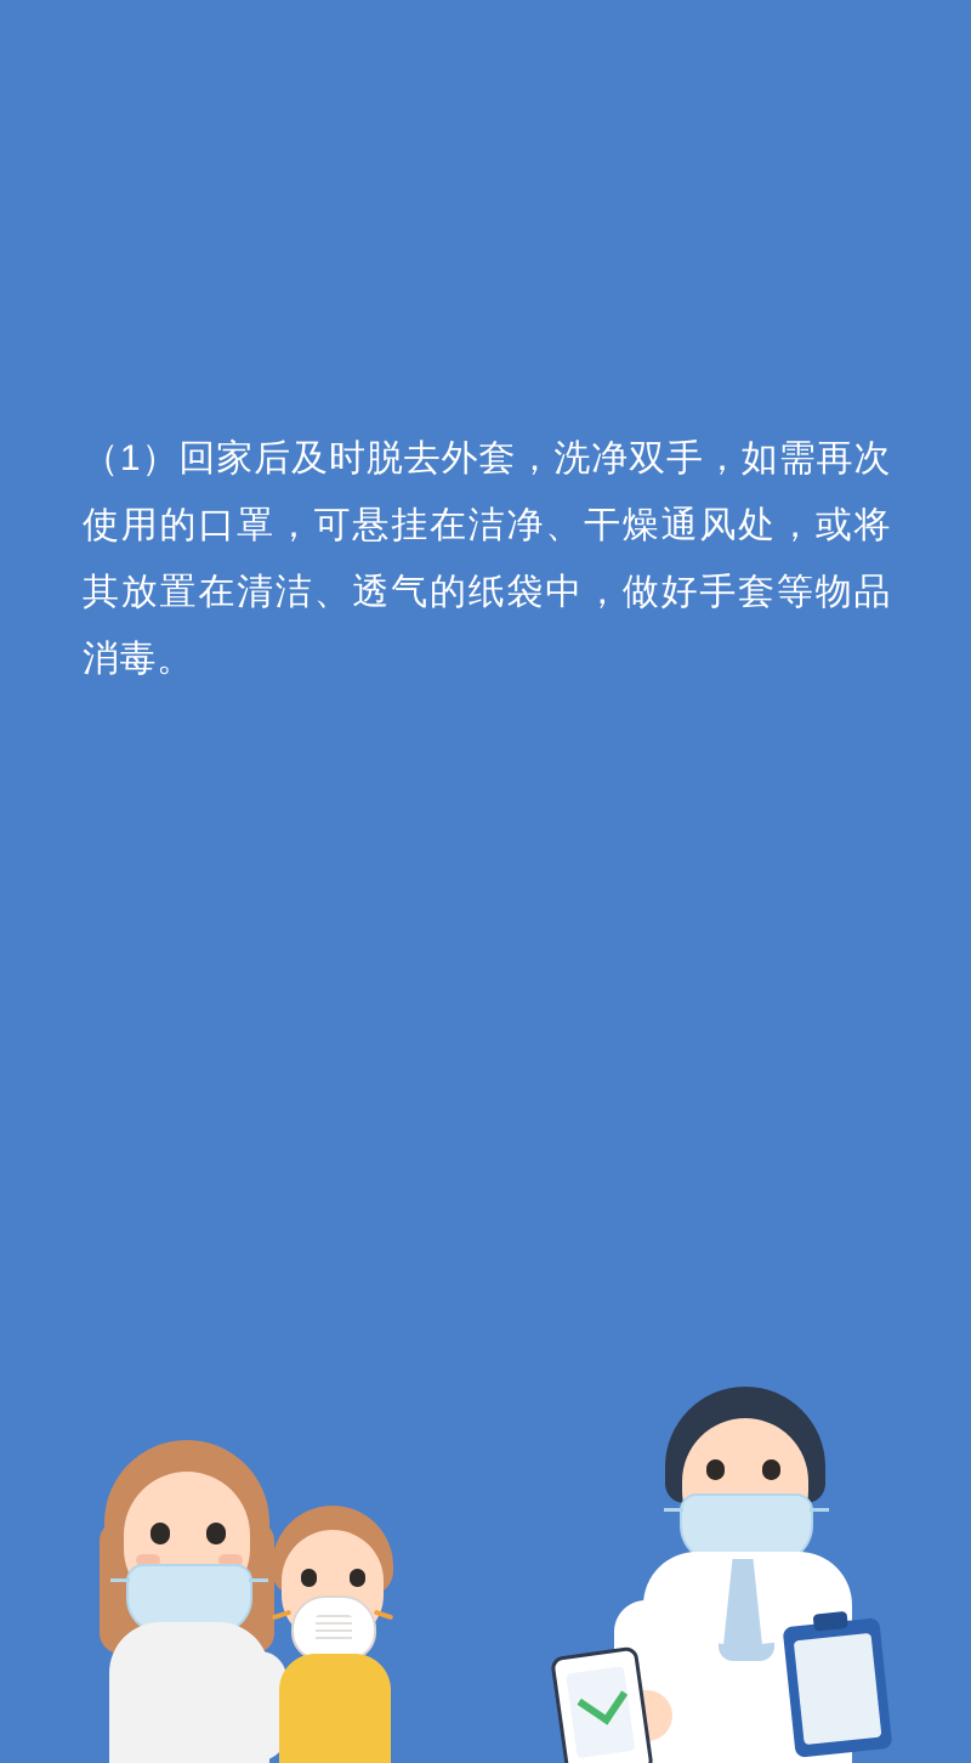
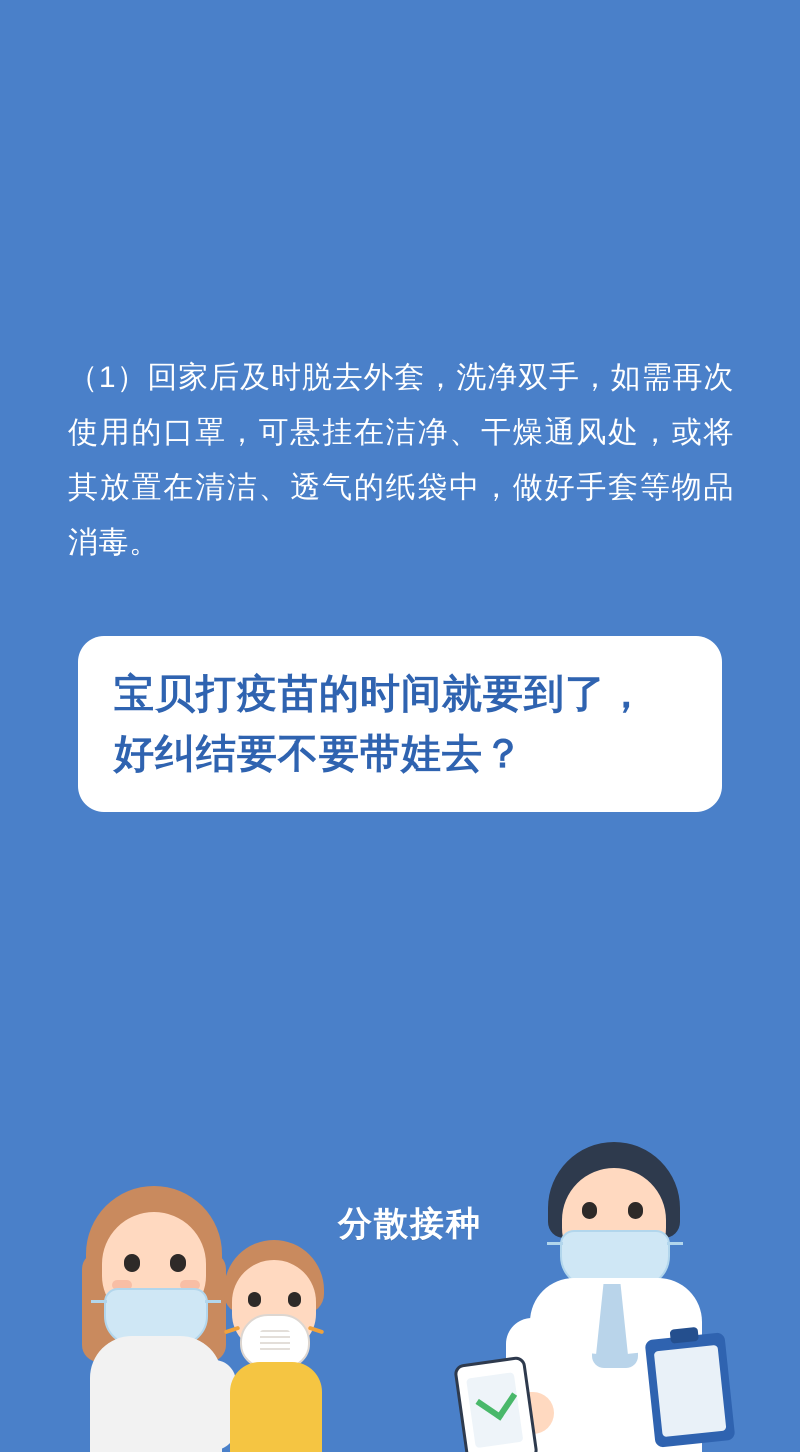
  （1）回家后及时脱去外套，洗净双手，如需再次使用的口罩，可悬挂在洁净、干燥通风处，或将其放置在清洁、透气的纸袋中，做好手套等物品消毒。
+ 宝贝打疫苗的时间就要到了，好纠结要不要带娃去？
+ 分散接种
